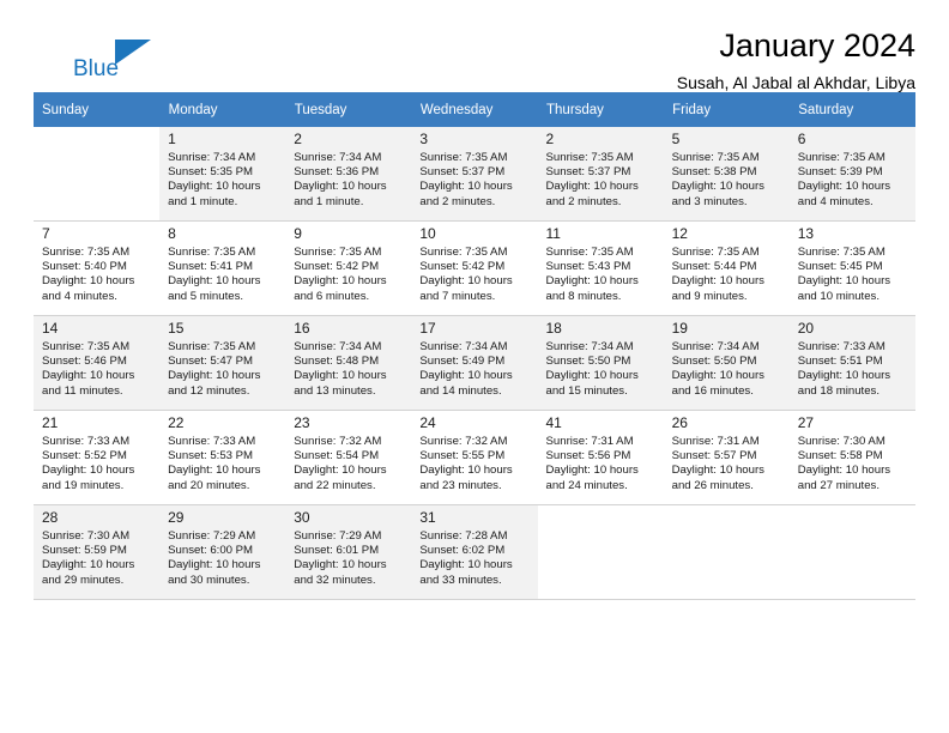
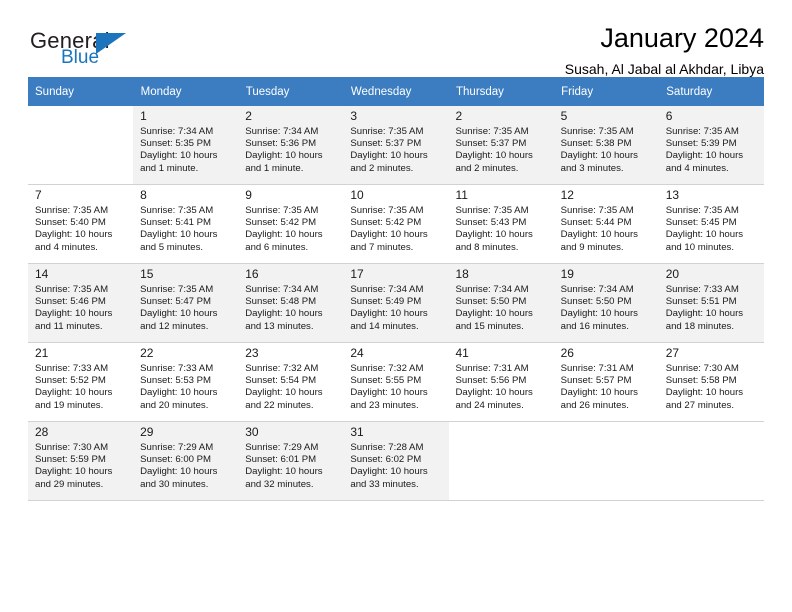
+ General
  Blue
  January 2024
  Susah, Al Jabal al Akhdar, Libya
  Sunday	Monday	Tuesday	Wednesday	Thursday	Friday	Saturday
  	1Sunrise: 7:34 AMSunset: 5:35 PMDaylight: 10 hoursand 1 minute.	2Sunrise: 7:34 AMSunset: 5:36 PMDaylight: 10 hoursand 1 minute.	3Sunrise: 7:35 AMSunset: 5:37 PMDaylight: 10 hoursand 2 minutes.	2Sunrise: 7:35 AMSunset: 5:37 PMDaylight: 10 hoursand 2 minutes.	5Sunrise: 7:35 AMSunset: 5:38 PMDaylight: 10 hoursand 3 minutes.	6Sunrise: 7:35 AMSunset: 5:39 PMDaylight: 10 hoursand 4 minutes.
  7Sunrise: 7:35 AMSunset: 5:40 PMDaylight: 10 hoursand 4 minutes.	8Sunrise: 7:35 AMSunset: 5:41 PMDaylight: 10 hoursand 5 minutes.	9Sunrise: 7:35 AMSunset: 5:42 PMDaylight: 10 hoursand 6 minutes.	10Sunrise: 7:35 AMSunset: 5:42 PMDaylight: 10 hoursand 7 minutes.	11Sunrise: 7:35 AMSunset: 5:43 PMDaylight: 10 hoursand 8 minutes.	12Sunrise: 7:35 AMSunset: 5:44 PMDaylight: 10 hoursand 9 minutes.	13Sunrise: 7:35 AMSunset: 5:45 PMDaylight: 10 hoursand 10 minutes.
  14Sunrise: 7:35 AMSunset: 5:46 PMDaylight: 10 hoursand 11 minutes.	15Sunrise: 7:35 AMSunset: 5:47 PMDaylight: 10 hoursand 12 minutes.	16Sunrise: 7:34 AMSunset: 5:48 PMDaylight: 10 hoursand 13 minutes.	17Sunrise: 7:34 AMSunset: 5:49 PMDaylight: 10 hoursand 14 minutes.	18Sunrise: 7:34 AMSunset: 5:50 PMDaylight: 10 hoursand 15 minutes.	19Sunrise: 7:34 AMSunset: 5:50 PMDaylight: 10 hoursand 16 minutes.	20Sunrise: 7:33 AMSunset: 5:51 PMDaylight: 10 hoursand 18 minutes.
  21Sunrise: 7:33 AMSunset: 5:52 PMDaylight: 10 hoursand 19 minutes.	22Sunrise: 7:33 AMSunset: 5:53 PMDaylight: 10 hoursand 20 minutes.	23Sunrise: 7:32 AMSunset: 5:54 PMDaylight: 10 hoursand 22 minutes.	24Sunrise: 7:32 AMSunset: 5:55 PMDaylight: 10 hoursand 23 minutes.	41Sunrise: 7:31 AMSunset: 5:56 PMDaylight: 10 hoursand 24 minutes.	26Sunrise: 7:31 AMSunset: 5:57 PMDaylight: 10 hoursand 26 minutes.	27Sunrise: 7:30 AMSunset: 5:58 PMDaylight: 10 hoursand 27 minutes.
  28Sunrise: 7:30 AMSunset: 5:59 PMDaylight: 10 hoursand 29 minutes.	29Sunrise: 7:29 AMSunset: 6:00 PMDaylight: 10 hoursand 30 minutes.	30Sunrise: 7:29 AMSunset: 6:01 PMDaylight: 10 hoursand 32 minutes.	31Sunrise: 7:28 AMSunset: 6:02 PMDaylight: 10 hoursand 33 minutes.
